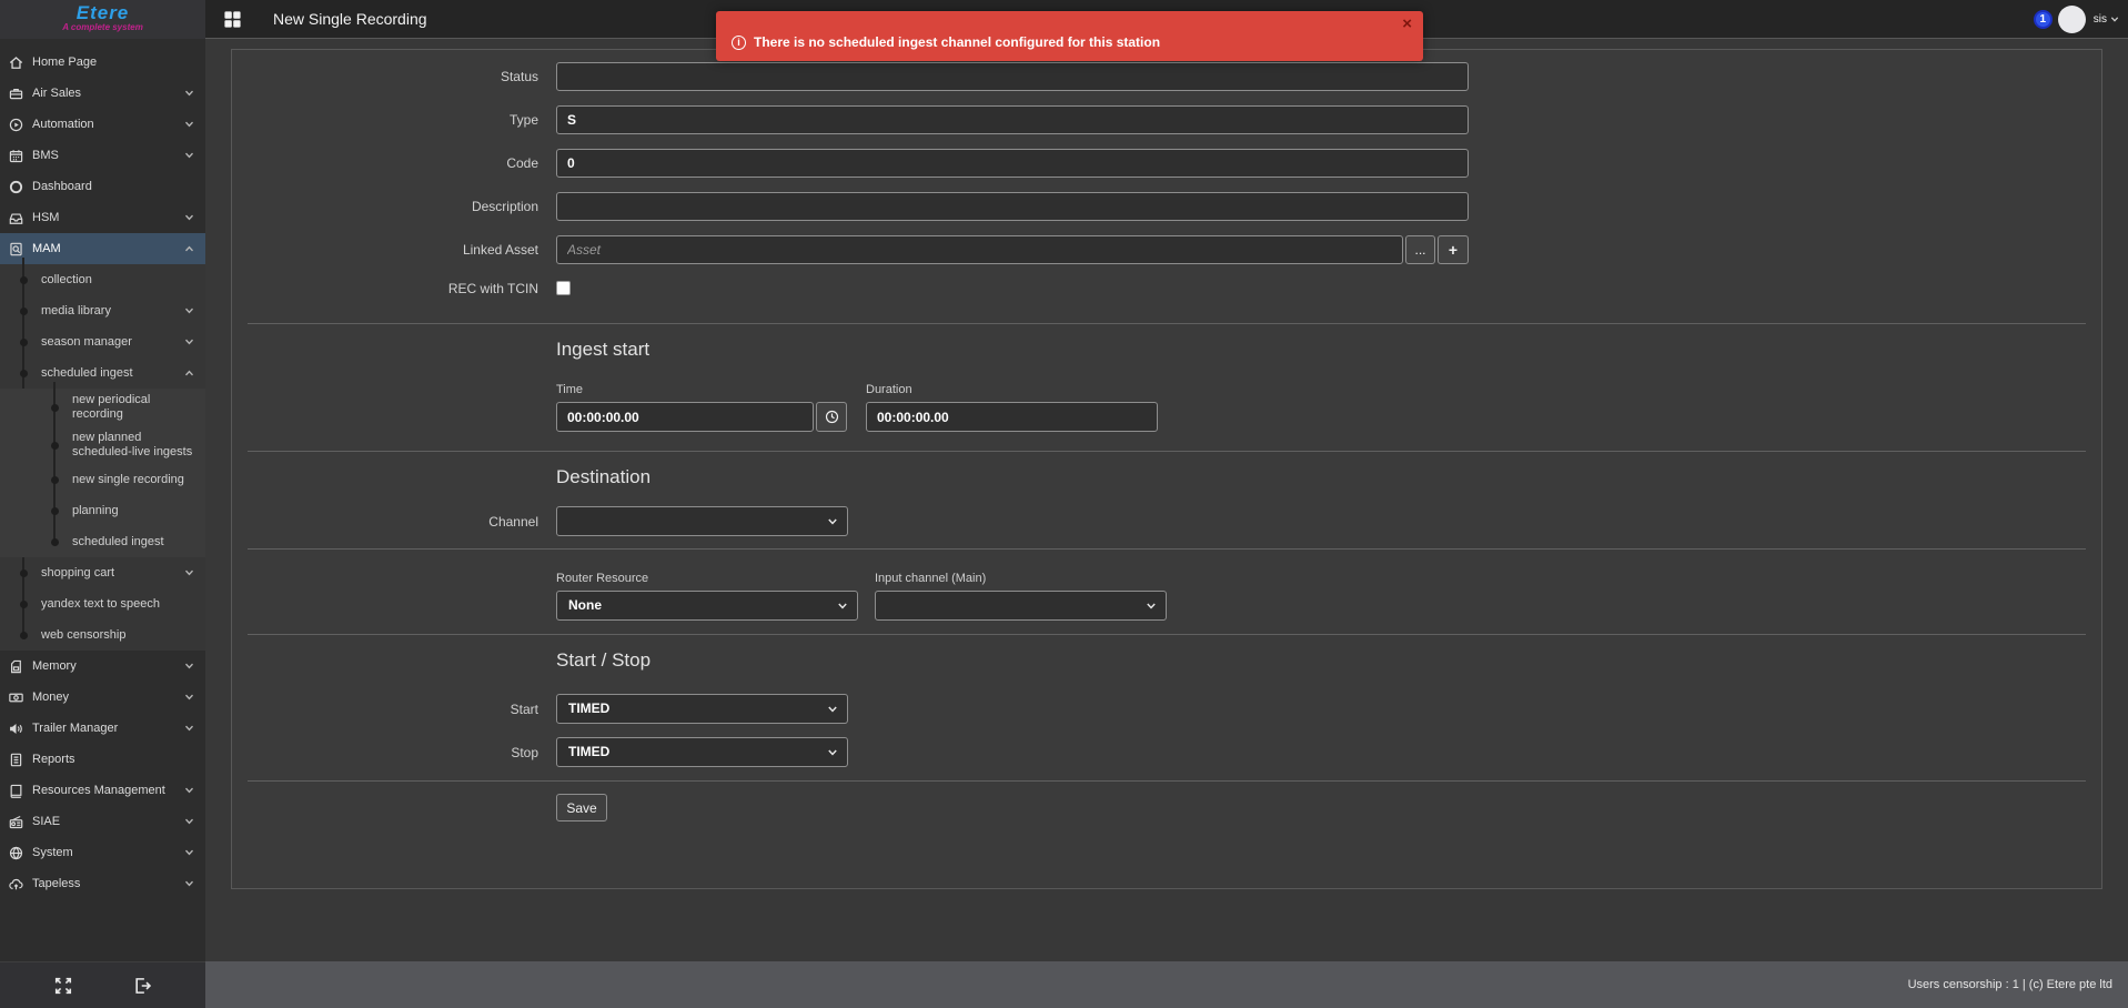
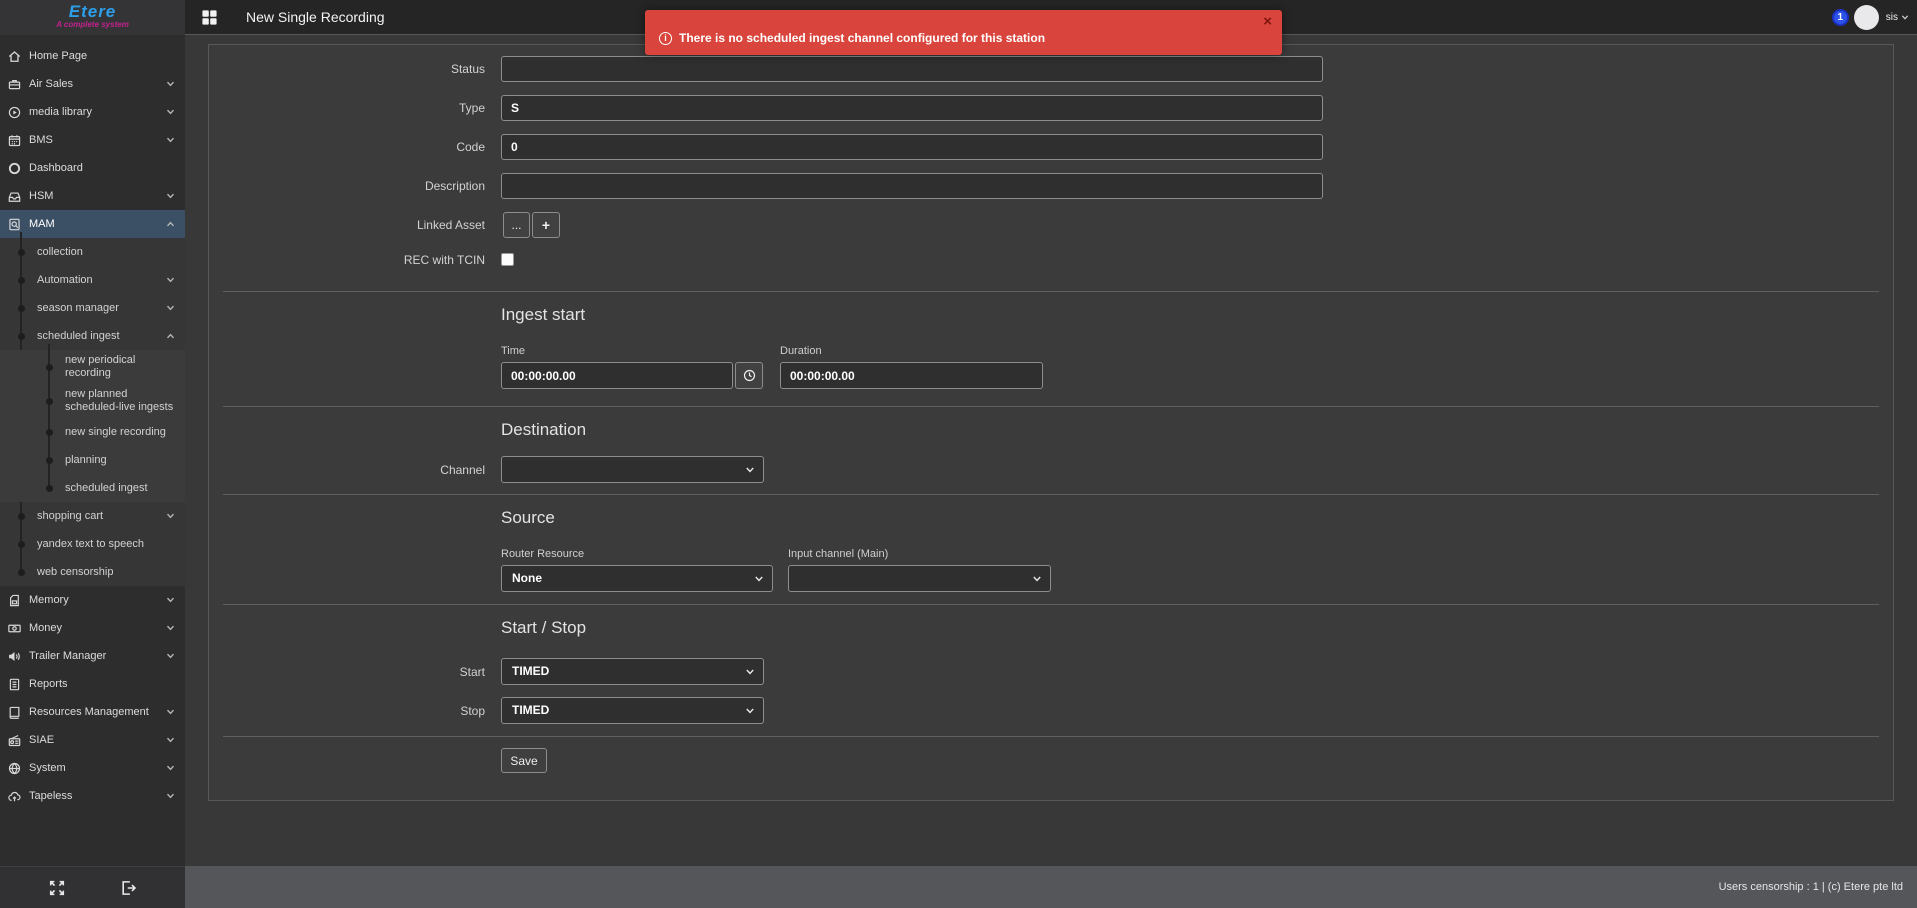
  Etere
  A complete system
  Home Page
  Air Sales
- Automation
+ media library
  BMS
  Dashboard
  HSM
  MAM
  collection
- media library
+ Automation
  season manager
  scheduled ingest
  new periodical recording
  new planned scheduled-live ingests
  new single recording
  planning
  scheduled ingest
  shopping cart
  yandex text to speech
  web censorship
  Memory
  Money
  Trailer Manager
  Reports
  Resources Management
  SIAE
  System
  Tapeless
  New Single Recording
  1
  sis
  ×
  There is no scheduled ingest channel configured for this station
  Status
  Type
  S
  Code
  0
  Description
  Linked Asset
- Asset
  ...
  +
  REC with TCIN
  Ingest start
  Time
  00:00:00.00
  Duration
  00:00:00.00
  Destination
  Channel
+ Source
  Router Resource
  None
  Input channel (Main)
  Start / Stop
  Start
  TIMED
  Stop
  TIMED
  Save
  Users censorship : 1 | (c) Etere pte ltd
